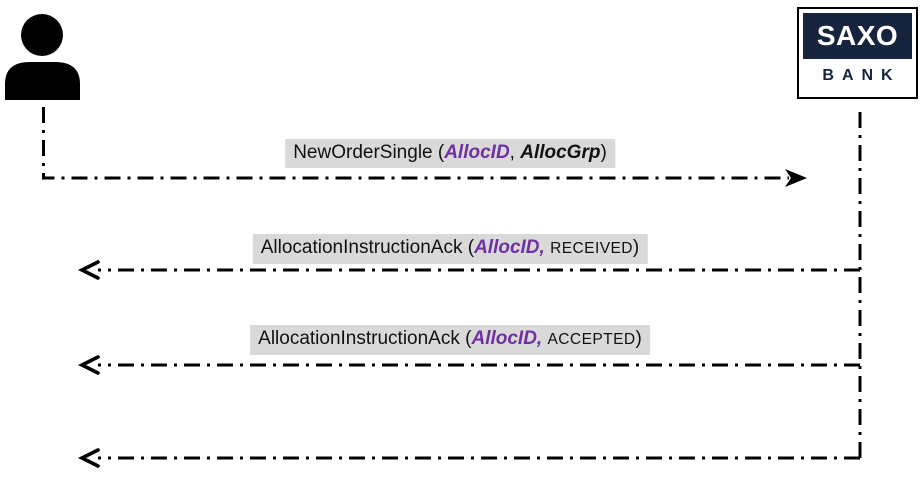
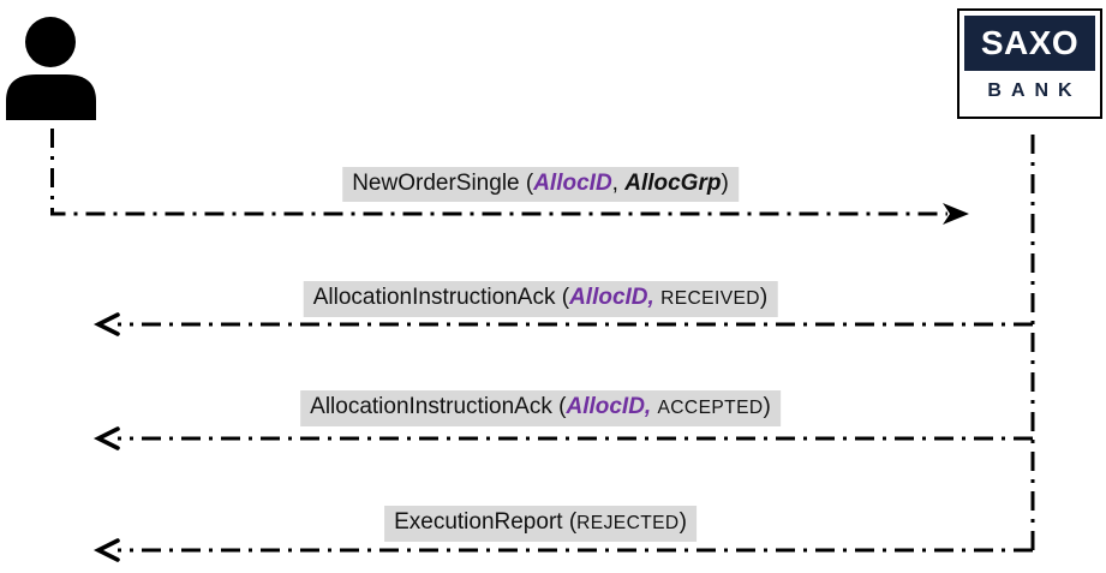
  SAXO
  BANK
  NewOrderSingle (AllocID, AllocGrp)
  AllocationInstructionAck (AllocID, RECEIVED)
  AllocationInstructionAck (AllocID, ACCEPTED)
+ ExecutionReport (REJECTED)
